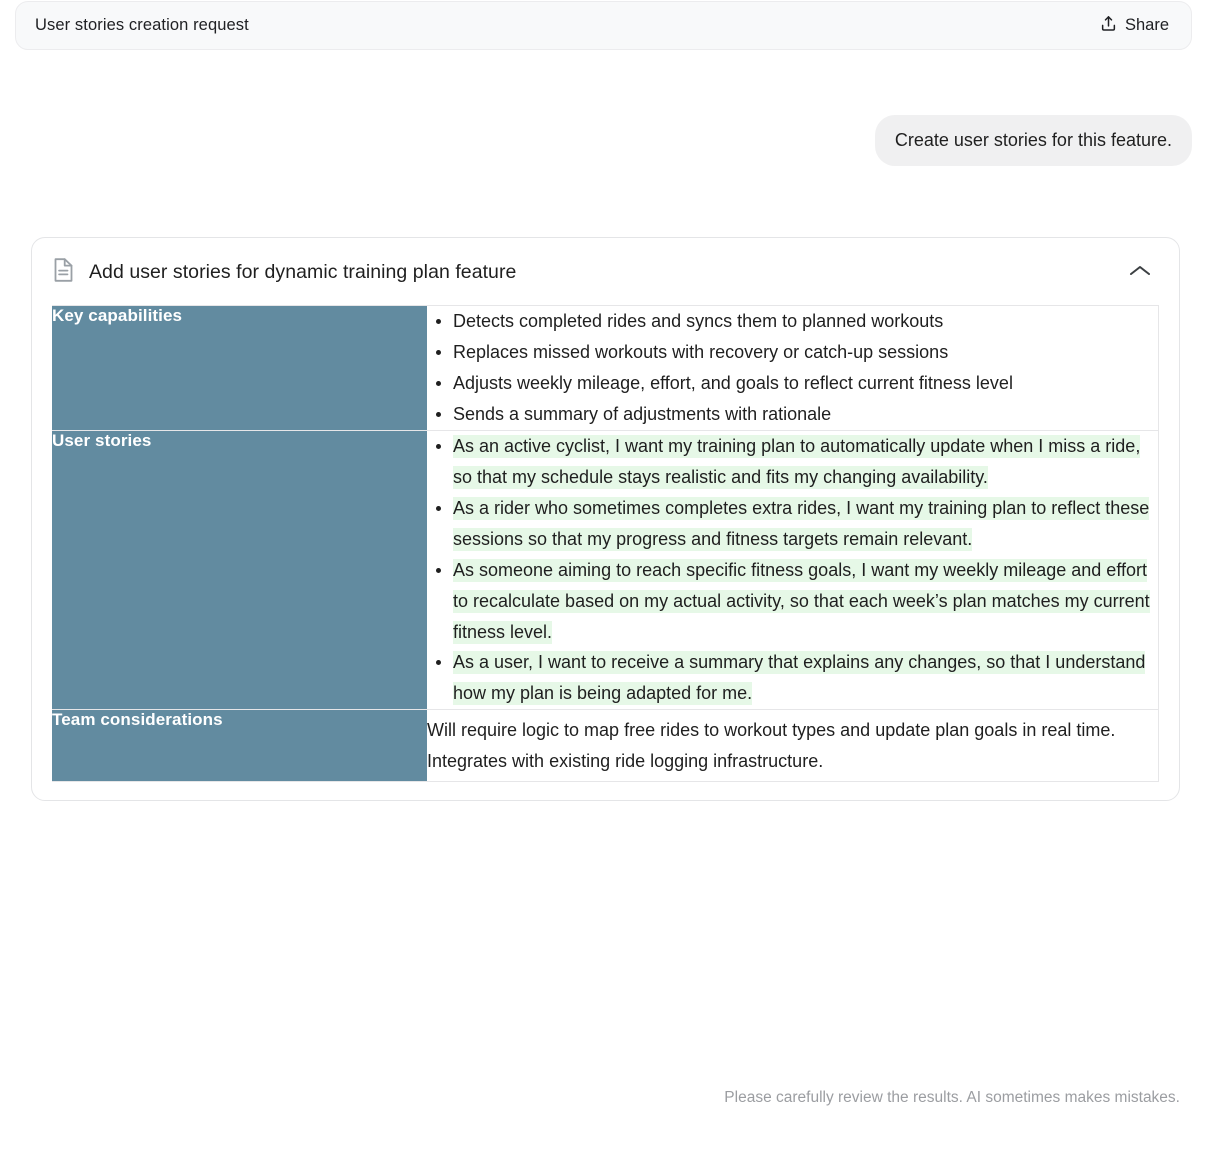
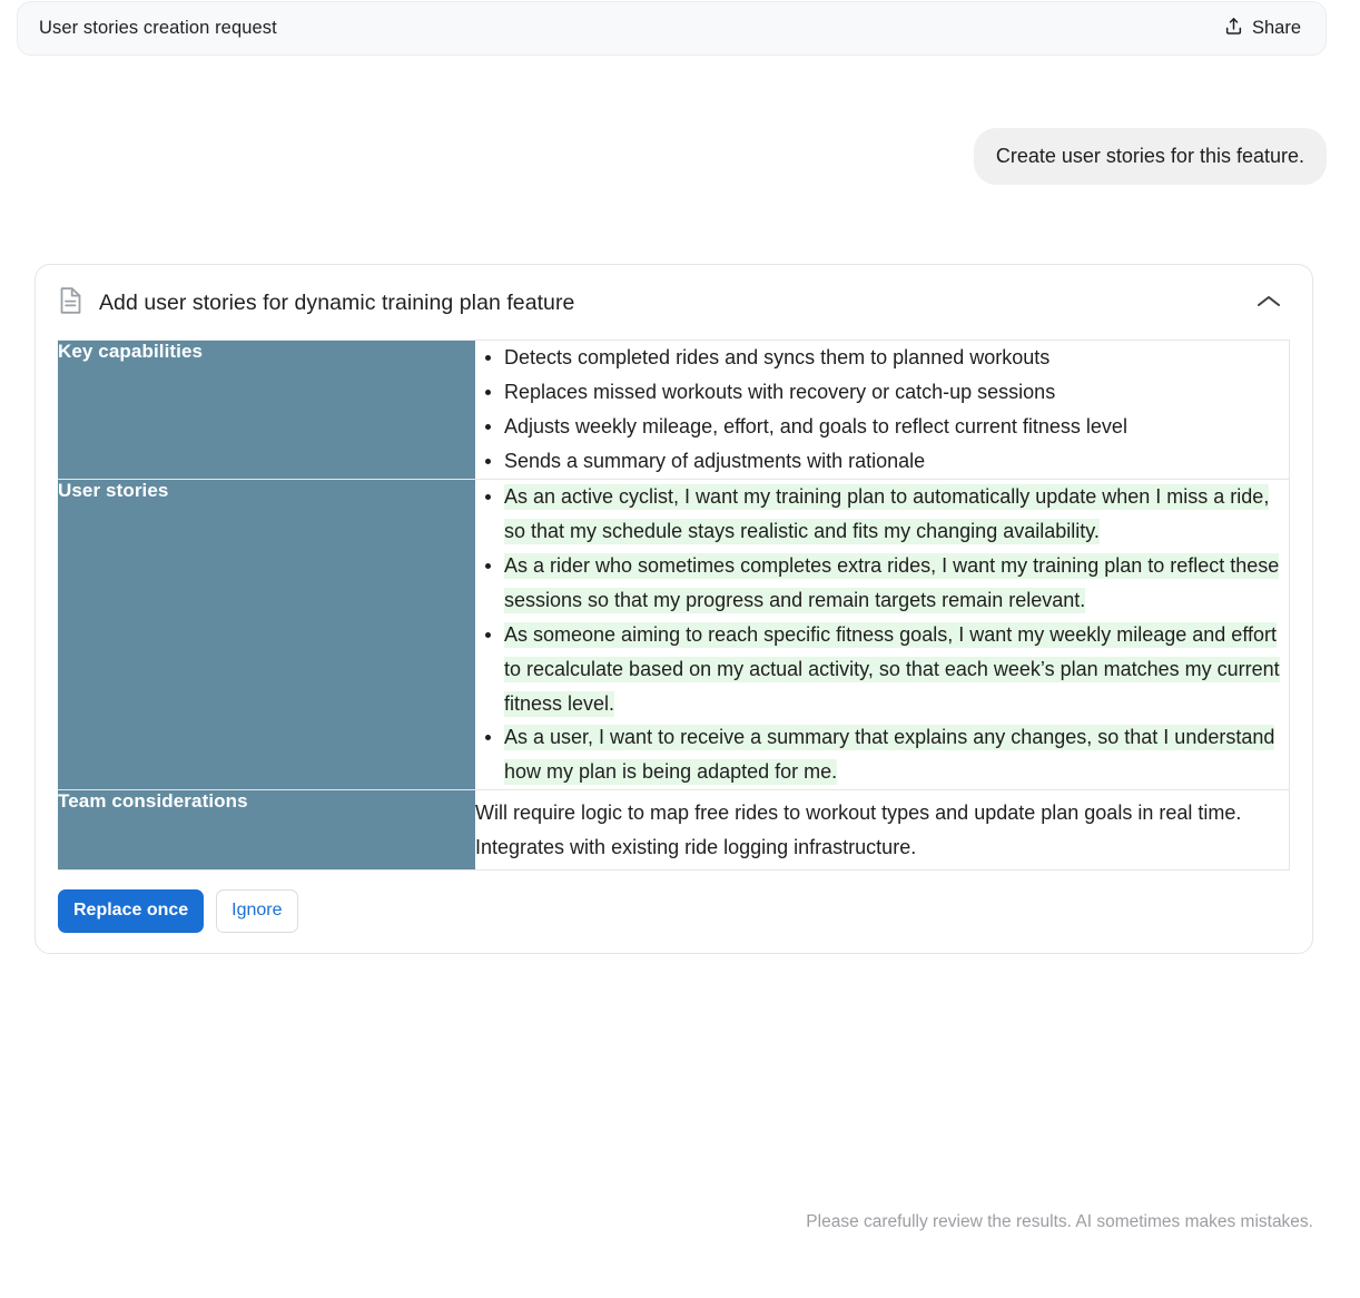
  User stories creation request
  Share
  Create user stories for this feature.
  Add user stories for dynamic training plan feature
  Key capabilities	Detects completed rides and syncs them to planned workouts Replaces missed workouts with recovery or catch-up sessions Adjusts weekly mileage, effort, and goals to reflect current fitness level Sends a summary of adjustments with rationale
- User stories	As an active cyclist, I want my training plan to automatically update when I miss a ride, so that my schedule stays realistic and fits my changing availability. As a rider who sometimes completes extra rides, I want my training plan to reflect these sessions so that my progress and fitness targets remain relevant. As someone aiming to reach specific fitness goals, I want my weekly mileage and effort to recalculate based on my actual activity, so that each week’s plan matches my current fitness level. As a user, I want to receive a summary that explains any changes, so that I understand how my plan is being adapted for me.
+ User stories	As an active cyclist, I want my training plan to automatically update when I miss a ride, so that my schedule stays realistic and fits my changing availability. As a rider who sometimes completes extra rides, I want my training plan to reflect these sessions so that my progress and remain targets remain relevant. As someone aiming to reach specific fitness goals, I want my weekly mileage and effort to recalculate based on my actual activity, so that each week’s plan matches my current fitness level. As a user, I want to receive a summary that explains any changes, so that I understand how my plan is being adapted for me.
  Team considerations	Will require logic to map free rides to workout types and update plan goals in real time. Integrates with existing ride logging infrastructure.
+ Replace once
+ Ignore
  Please carefully review the results. AI sometimes makes mistakes.
